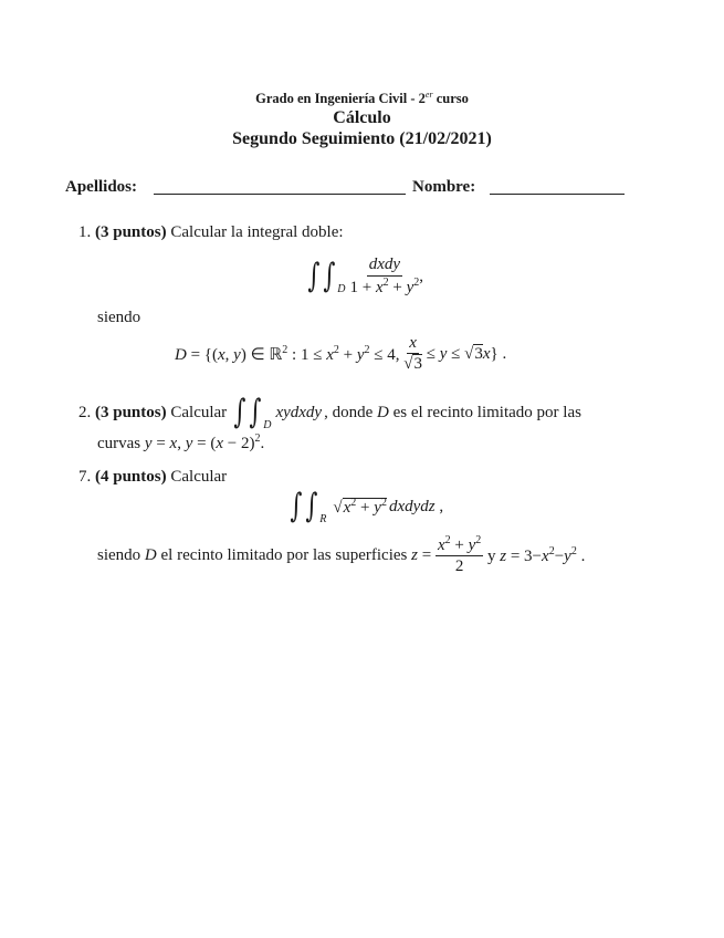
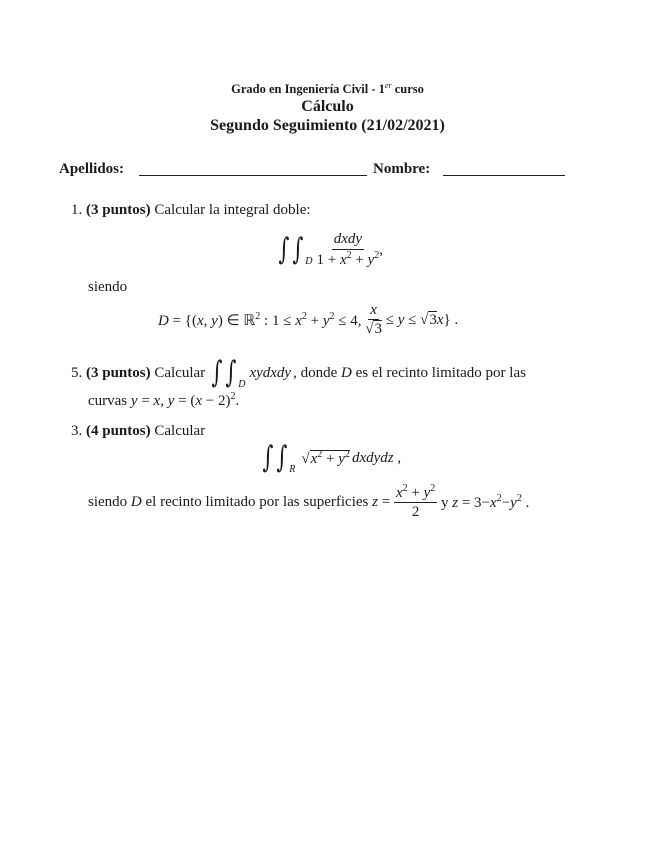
- Grado en Ingeniería Civil - 2er curso
+ Grado en Ingeniería Civil - 1er curso
  Cálculo
  Segundo Seguimiento (21/02/2021)
  Apellidos:
  Nombre:
  1. (3 puntos) Calcular la integral doble:
  ∫
  ∫
  D
  dxdy
  1 + x2 + y2
  ,
  siendo
  D = {(x, y) ∈ ℝ2 : 1 ≤ x2 + y2 ≤ 4,
  x
  √3
  ≤ y ≤ √3x} .
- 2.
+ 5.
  (3 puntos)
  Calcular
  ∫
  ∫
  D
  xydxdy
  , donde D es el recinto limitado por las
  curvas y = x, y = (x − 2)2.
- 7. (4 puntos) Calcular
+ 3. (4 puntos) Calcular
  ∫
  ∫
  R
  √x2 + y2
  dxdydz
  ,
  siendo D el recinto limitado por las superficies z =
  x2 + y2
  2
  y z = 3−x2−y2 .
